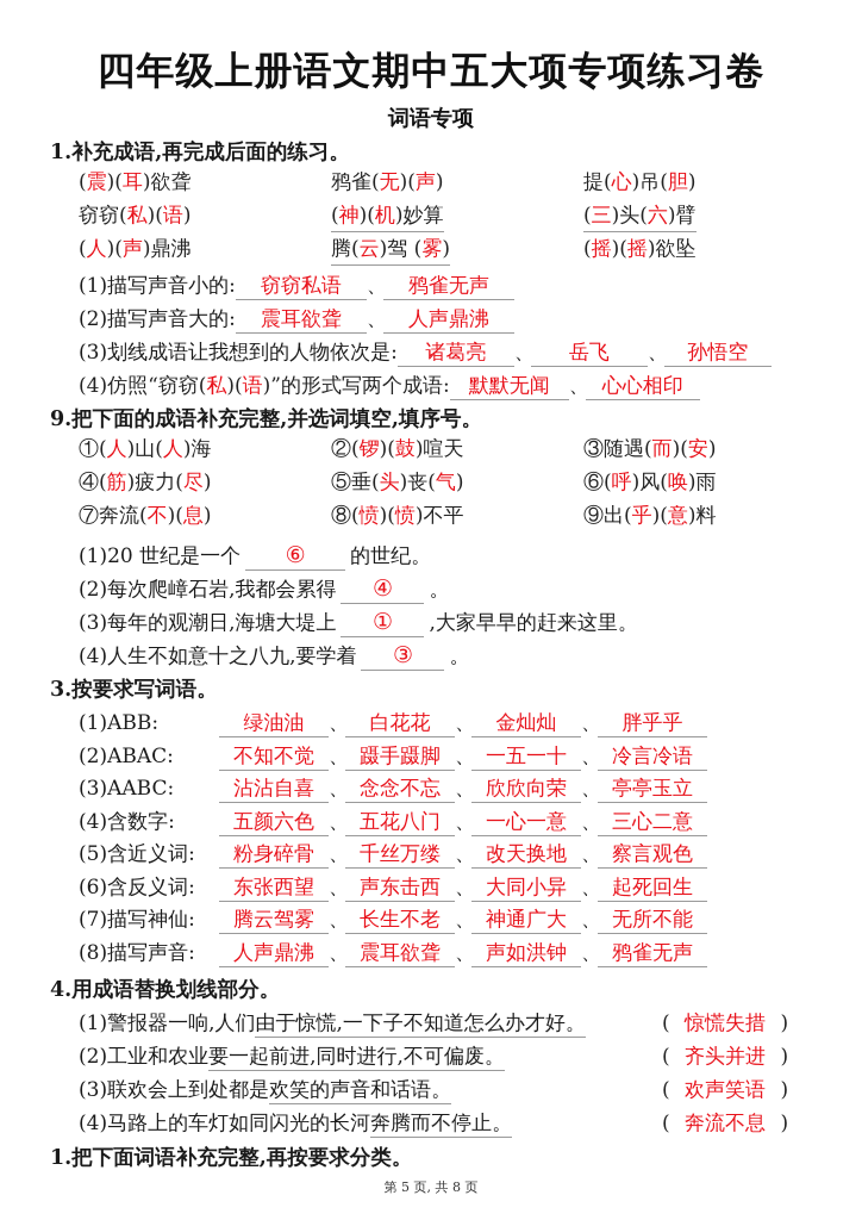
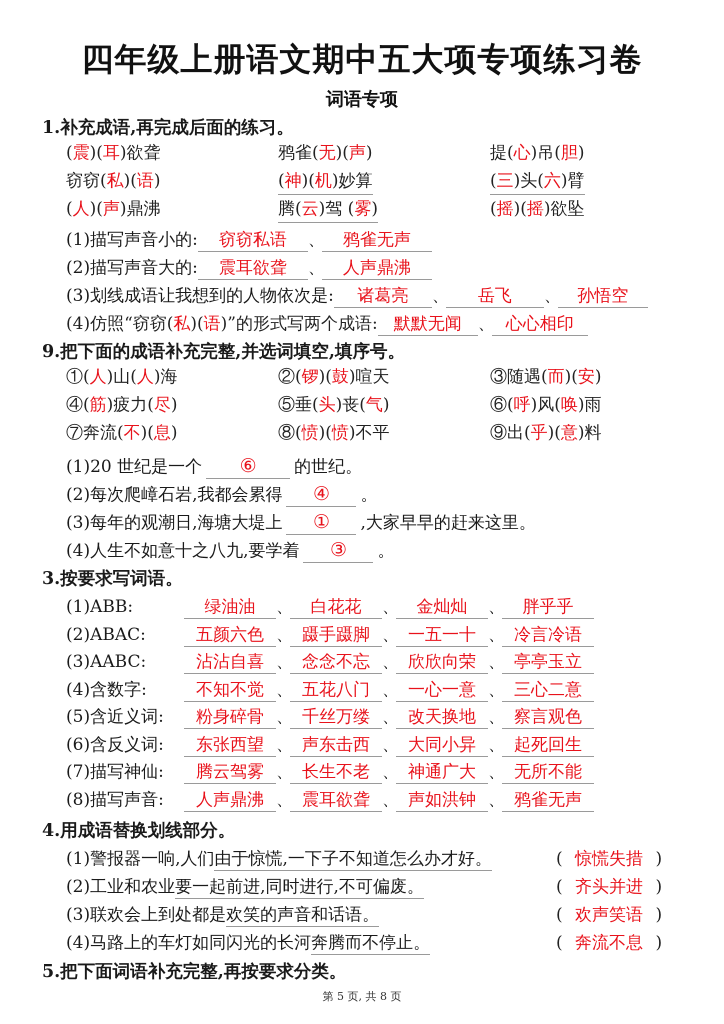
  四年级上册语文期中五大项专项练习卷
  词语专项
  1.补充成语,再完成后面的练习。
  (震)(耳)欲聋
  鸦雀(无)(声)
  提(心)吊(胆)
  窃窃(私)(语)
  (神)(机)妙算
  (三)头(六)臂
  (人)(声)鼎沸
  腾(云)驾 (雾)
  (摇)(摇)欲坠
  (1)描写声音小的: 窃窃私语 、 鸦雀无声
  (2)描写声音大的: 震耳欲聋 、 人声鼎沸
  (3)划线成语让我想到的人物依次是: 诸葛亮 、 岳飞 、 孙悟空
  (4)仿照“窃窃(私)(语)”的形式写两个成语: 默默无闻 、 心心相印
  9.把下面的成语补充完整,并选词填空,填序号。
  ①(人)山(人)海
  ②(锣)(鼓)喧天
  ③随遇(而)(安)
  ④(筋)疲力(尽)
  ⑤垂(头)丧(气)
  ⑥(呼)风(唤)雨
  ⑦奔流(不)(息)
  ⑧(愤)(愤)不平
  ⑨出(乎)(意)料
  (1)20 世纪是一个 ⑥ 的世纪。
  (2)每次爬嶂石岩,我都会累得 ④ 。
  (3)每年的观潮日,海塘大堤上 ① ,大家早早的赶来这里。
  (4)人生不如意十之八九,要学着 ③ 。
  3.按要求写词语。
  (1)ABB: 绿油油 、 白花花 、 金灿灿 、 胖乎乎
- (2)ABAC: 不知不觉 、 蹑手蹑脚 、 一五一十 、 冷言冷语
+ (2)ABAC: 五颜六色 、 蹑手蹑脚 、 一五一十 、 冷言冷语
  (3)AABC: 沾沾自喜 、 念念不忘 、 欣欣向荣 、 亭亭玉立
- (4)含数字: 五颜六色 、 五花八门 、 一心一意 、 三心二意
+ (4)含数字: 不知不觉 、 五花八门 、 一心一意 、 三心二意
  (5)含近义词: 粉身碎骨 、 千丝万缕 、 改天换地 、 察言观色
  (6)含反义词: 东张西望 、 声东击西 、 大同小异 、 起死回生
  (7)描写神仙: 腾云驾雾 、 长生不老 、 神通广大 、 无所不能
  (8)描写声音: 人声鼎沸 、 震耳欲聋 、 声如洪钟 、 鸦雀无声
  4.用成语替换划线部分。
  (1)警报器一响,人们由于惊慌,一下子不知道怎么办才好。
  ( 惊慌失措 )
  (2)工业和农业要一起前进,同时进行,不可偏废。
  ( 齐头并进 )
  (3)联欢会上到处都是欢笑的声音和话语。
  ( 欢声笑语 )
  (4)马路上的车灯如同闪光的长河奔腾而不停止。
  ( 奔流不息 )
- 1.把下面词语补充完整,再按要求分类。
+ 5.把下面词语补充完整,再按要求分类。
  第 5 页, 共 8 页
